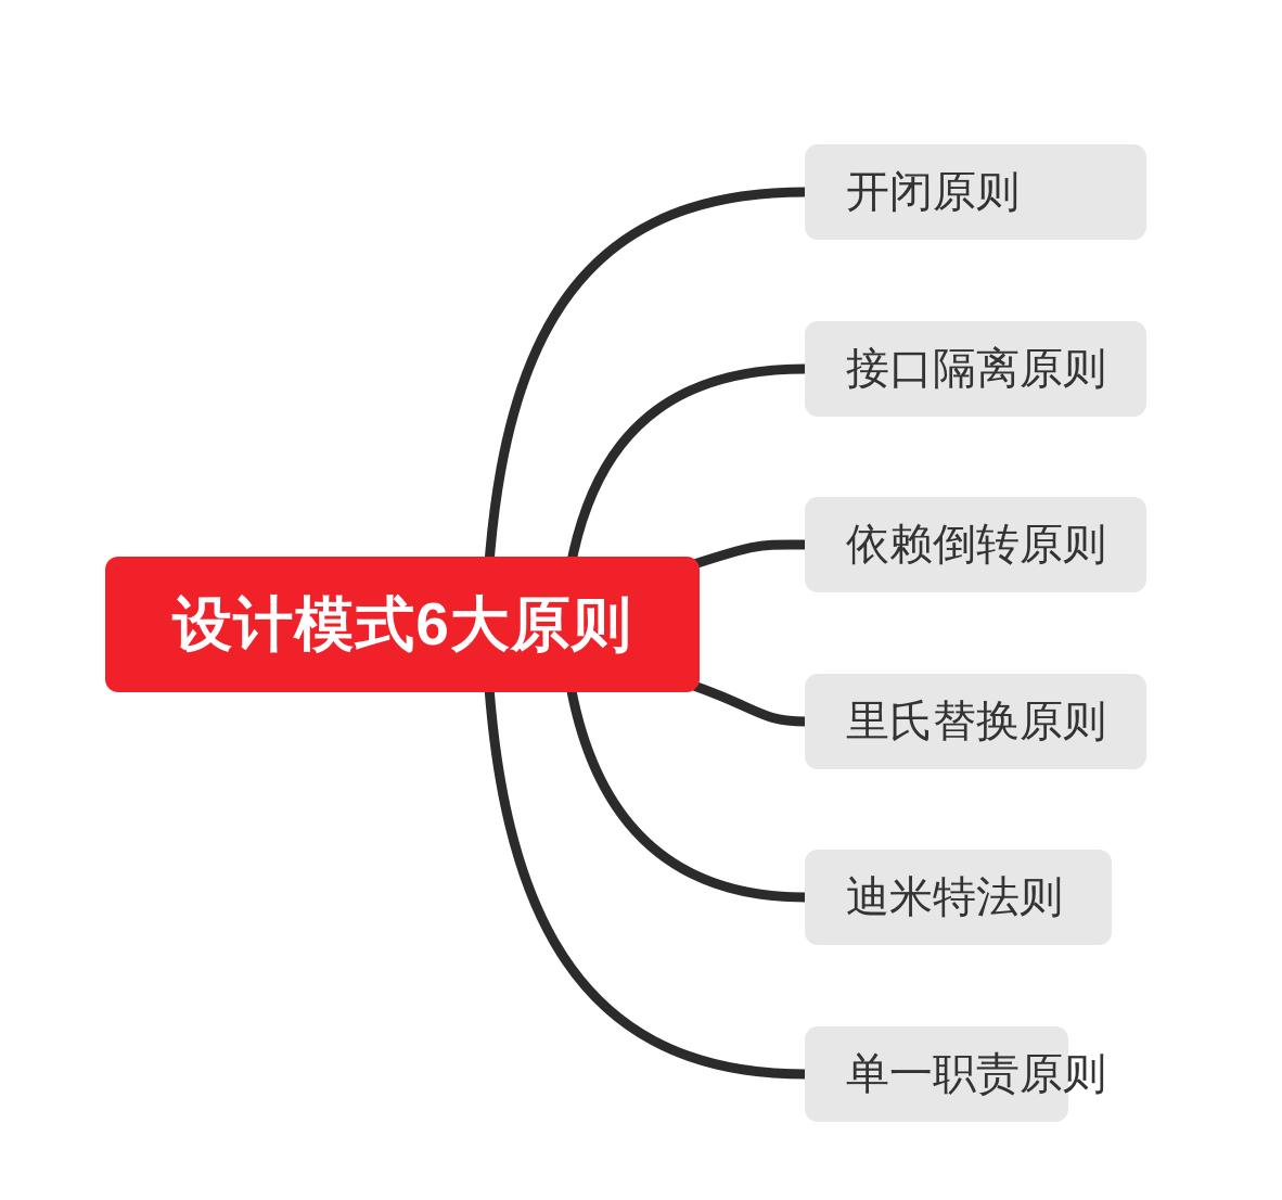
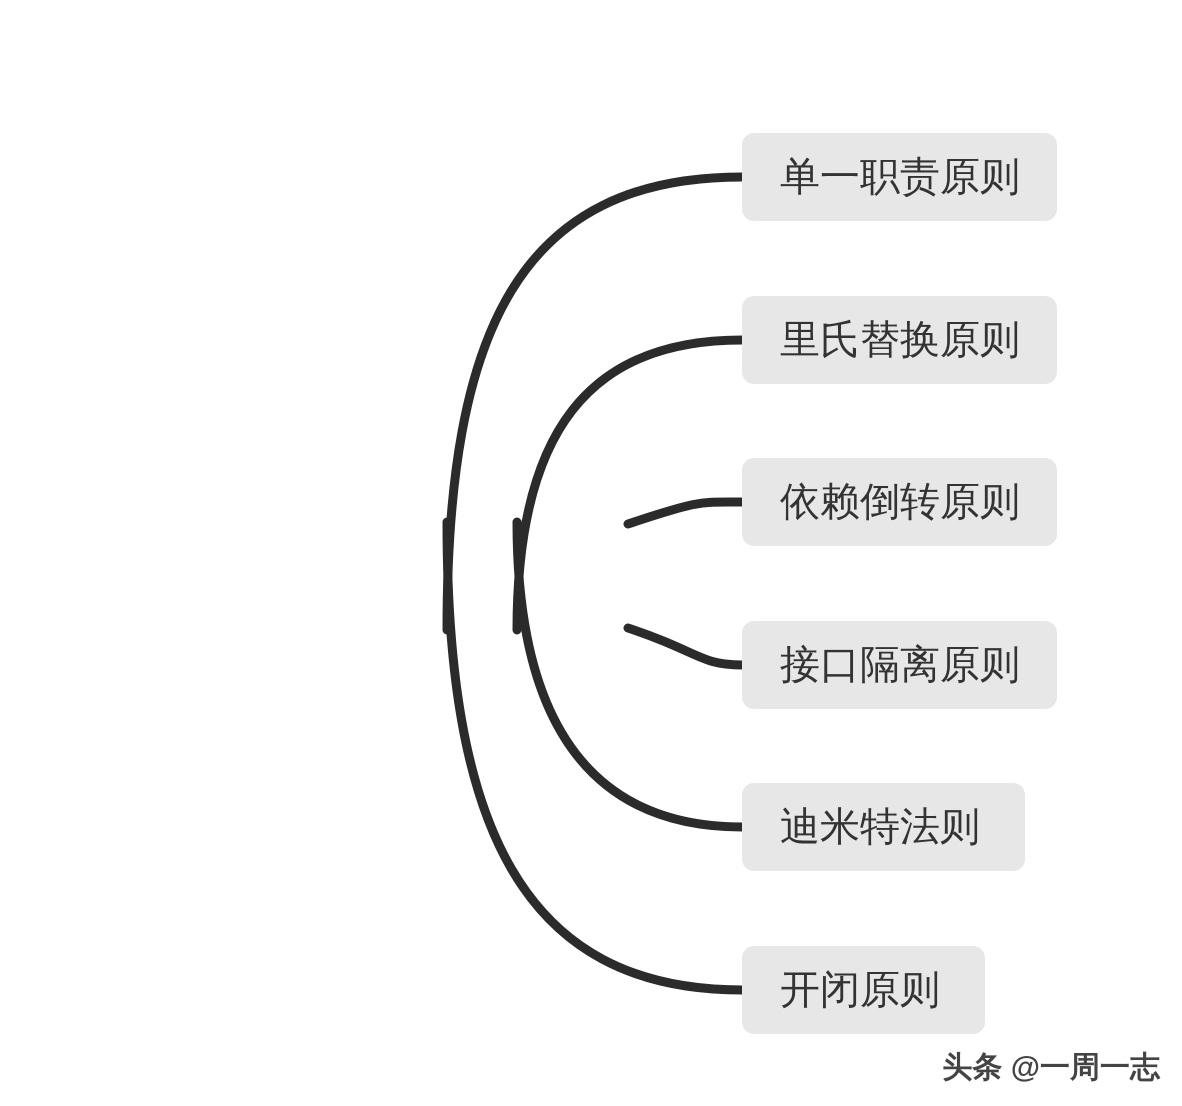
- 设计模式6大原则
- 开闭原则
+ 单一职责原则
- 接口隔离原则
+ 里氏替换原则
  依赖倒转原则
- 里氏替换原则
+ 接口隔离原则
  迪米特法则
- 单一职责原则
+ 开闭原则
+ 头条 @一周一志
